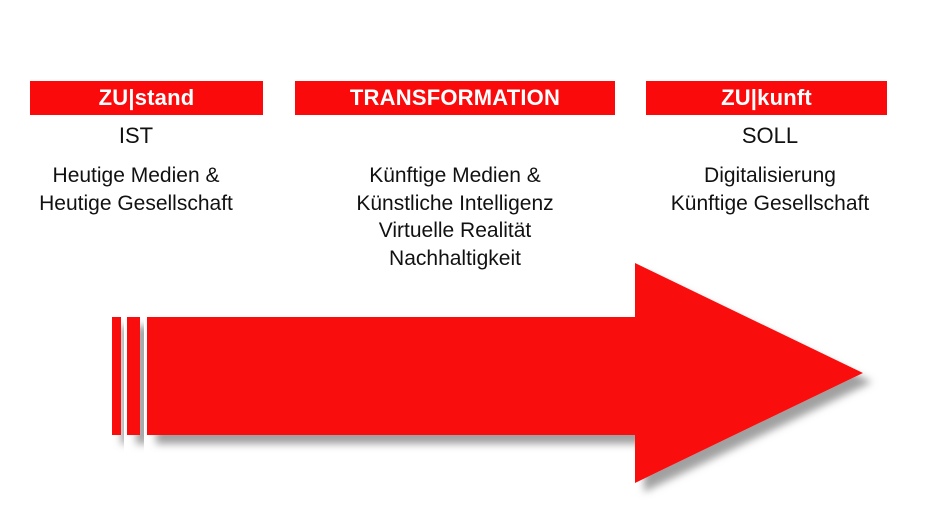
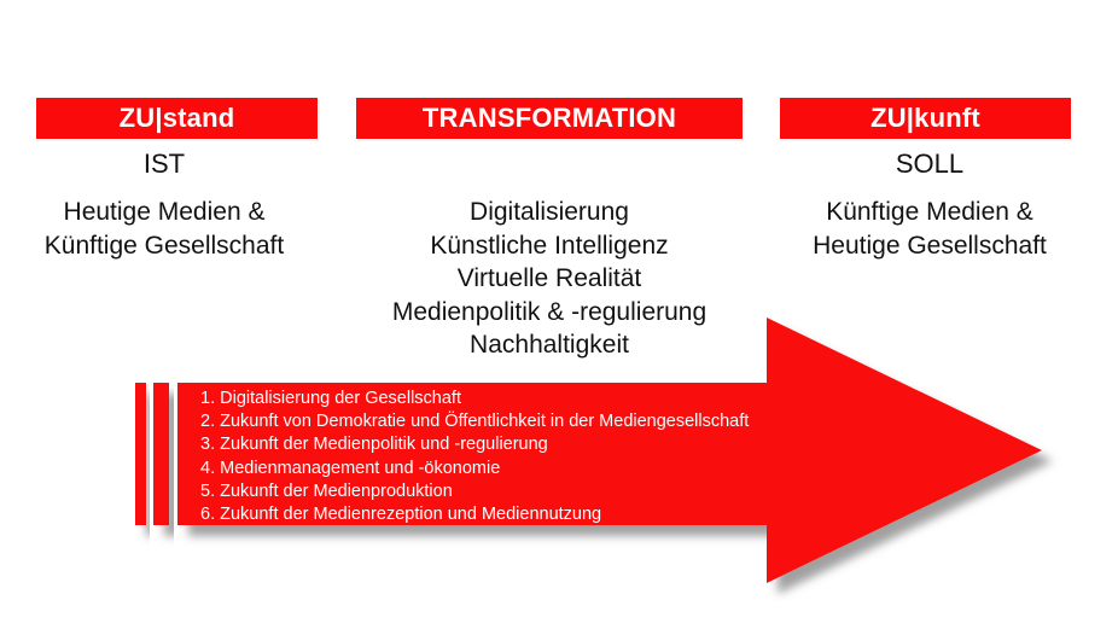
  ZU|stand
  TRANSFORMATION
  ZU|kunft
  IST
  SOLL
  Heutige Medien &
- Heutige Gesellschaft
+ Künftige Gesellschaft
- Künftige Medien &
+ Digitalisierung
  Künstliche Intelligenz
  Virtuelle Realität
+ Medienpolitik & -regulierung
  Nachhaltigkeit
- Digitalisierung
+ Künftige Medien &
- Künftige Gesellschaft
+ Heutige Gesellschaft
+ 1. Digitalisierung der Gesellschaft
+ 2. Zukunft von Demokratie und Öffentlichkeit in der Mediengesellschaft
+ 3. Zukunft der Medienpolitik und -regulierung
+ 4. Medienmanagement und -ökonomie
+ 5. Zukunft der Medienproduktion
+ 6. Zukunft der Medienrezeption und Mediennutzung
